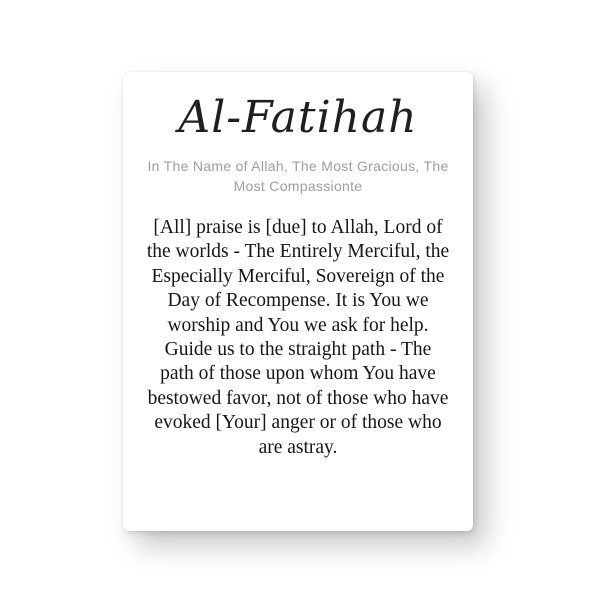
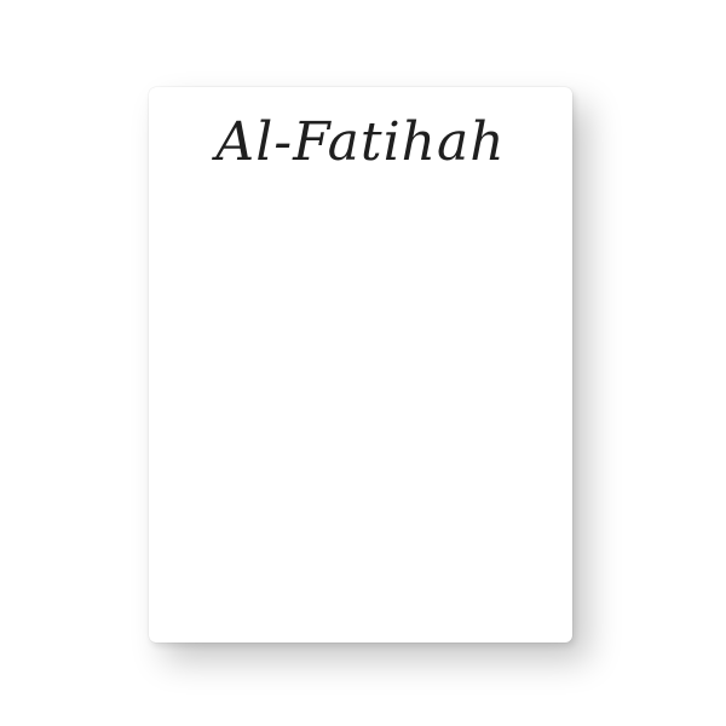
  Al-Fatihah
- In The Name of Allah, The Most Gracious, The
- Most Compassionte
- [All] praise is [due] to Allah, Lord of
- the worlds - The Entirely Merciful, the
- Especially Merciful, Sovereign of the
- Day of Recompense. It is You we
- worship and You we ask for help.
- Guide us to the straight path - The
- path of those upon whom You have
- bestowed favor, not of those who have
- evoked [Your] anger or of those who
- are astray.
